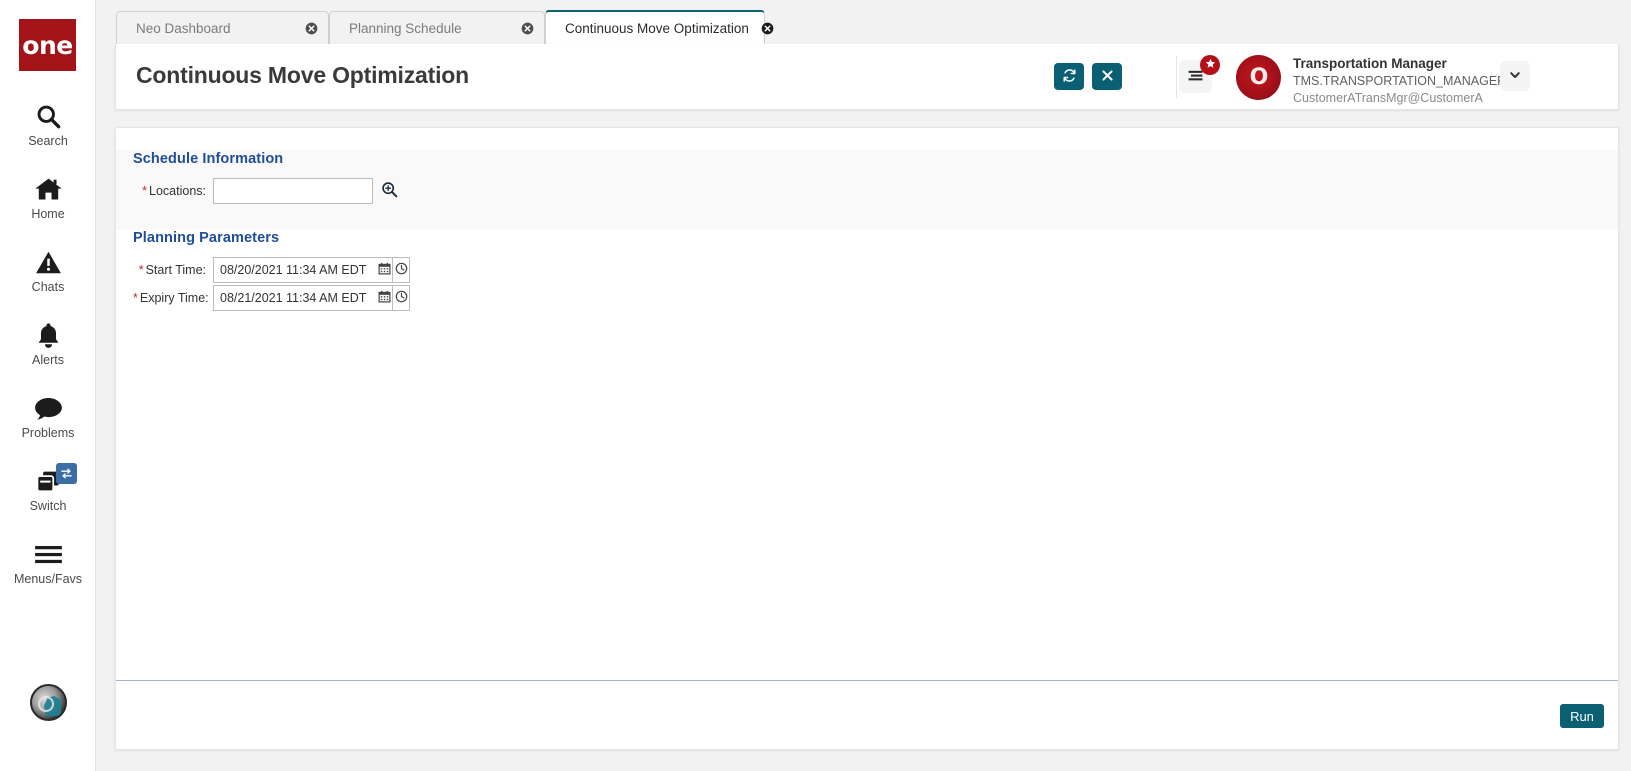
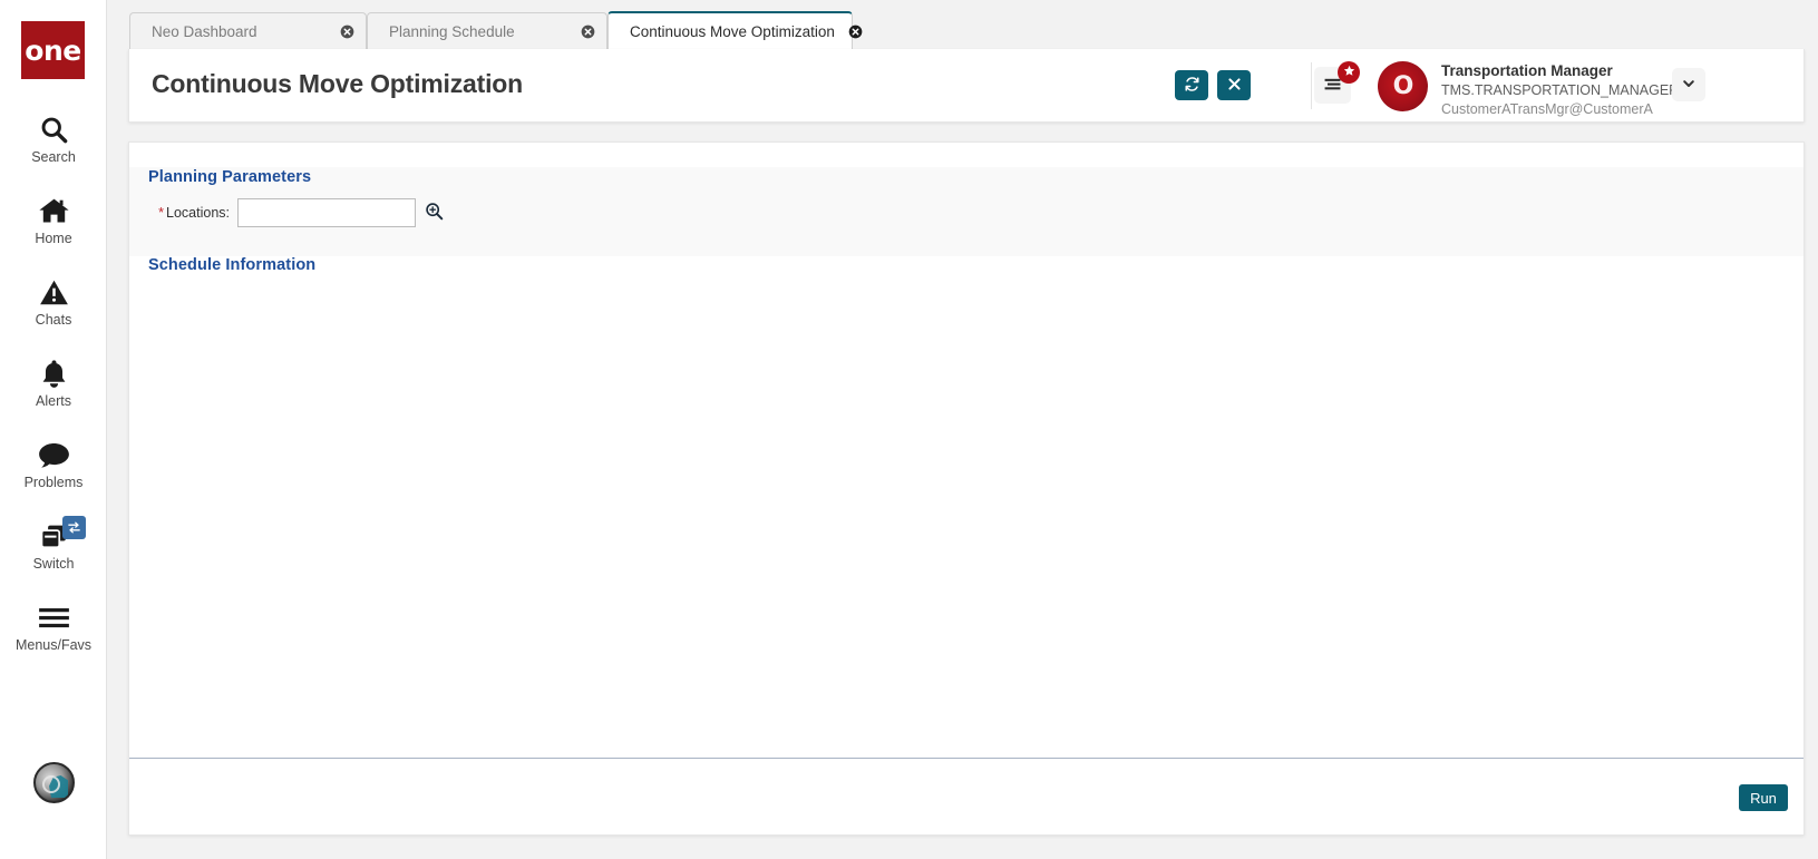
  one
  Search
  Home
  Chats
  Alerts
  Problems
  Switch
  Menus/Favs
  Neo Dashboard
  Planning Schedule
  Continuous Move Optimization
  Continuous Move Optimization
  O
  Transportation Manager
  TMS.TRANSPORTATION_MANAGE
  CustomerATransMgr@CustomerA
- Schedule Information
+ Planning Parameters
  * Locations:
- Planning Parameters
+ Schedule Information
- * Start Time:
- 08/20/2021 11:34 AM EDT
- * Expiry Time:
- 08/21/2021 11:34 AM EDT
  Run
